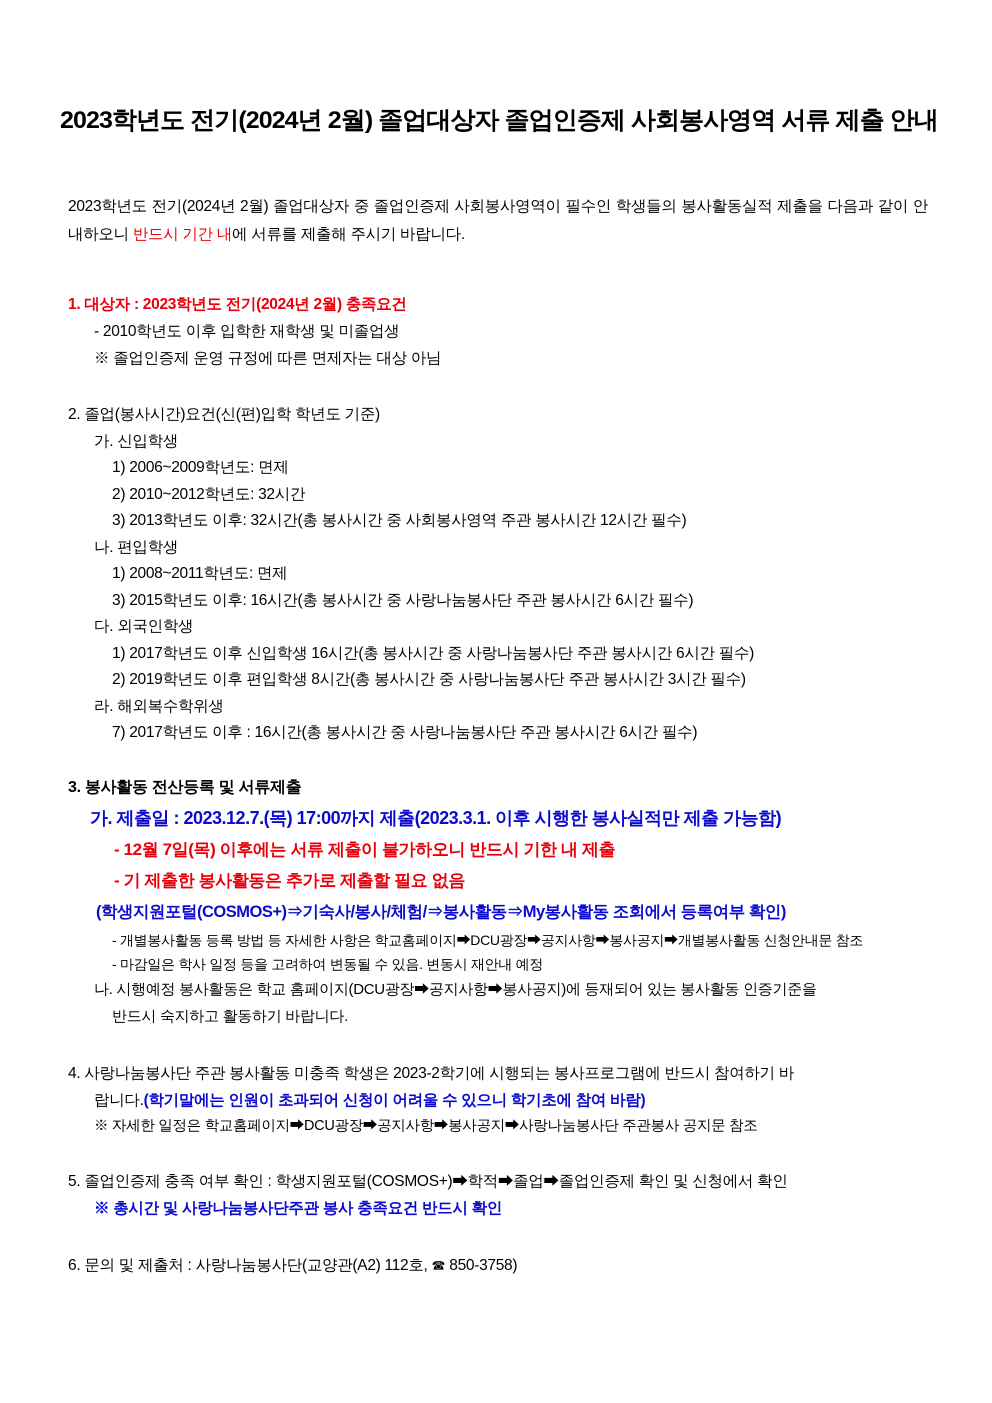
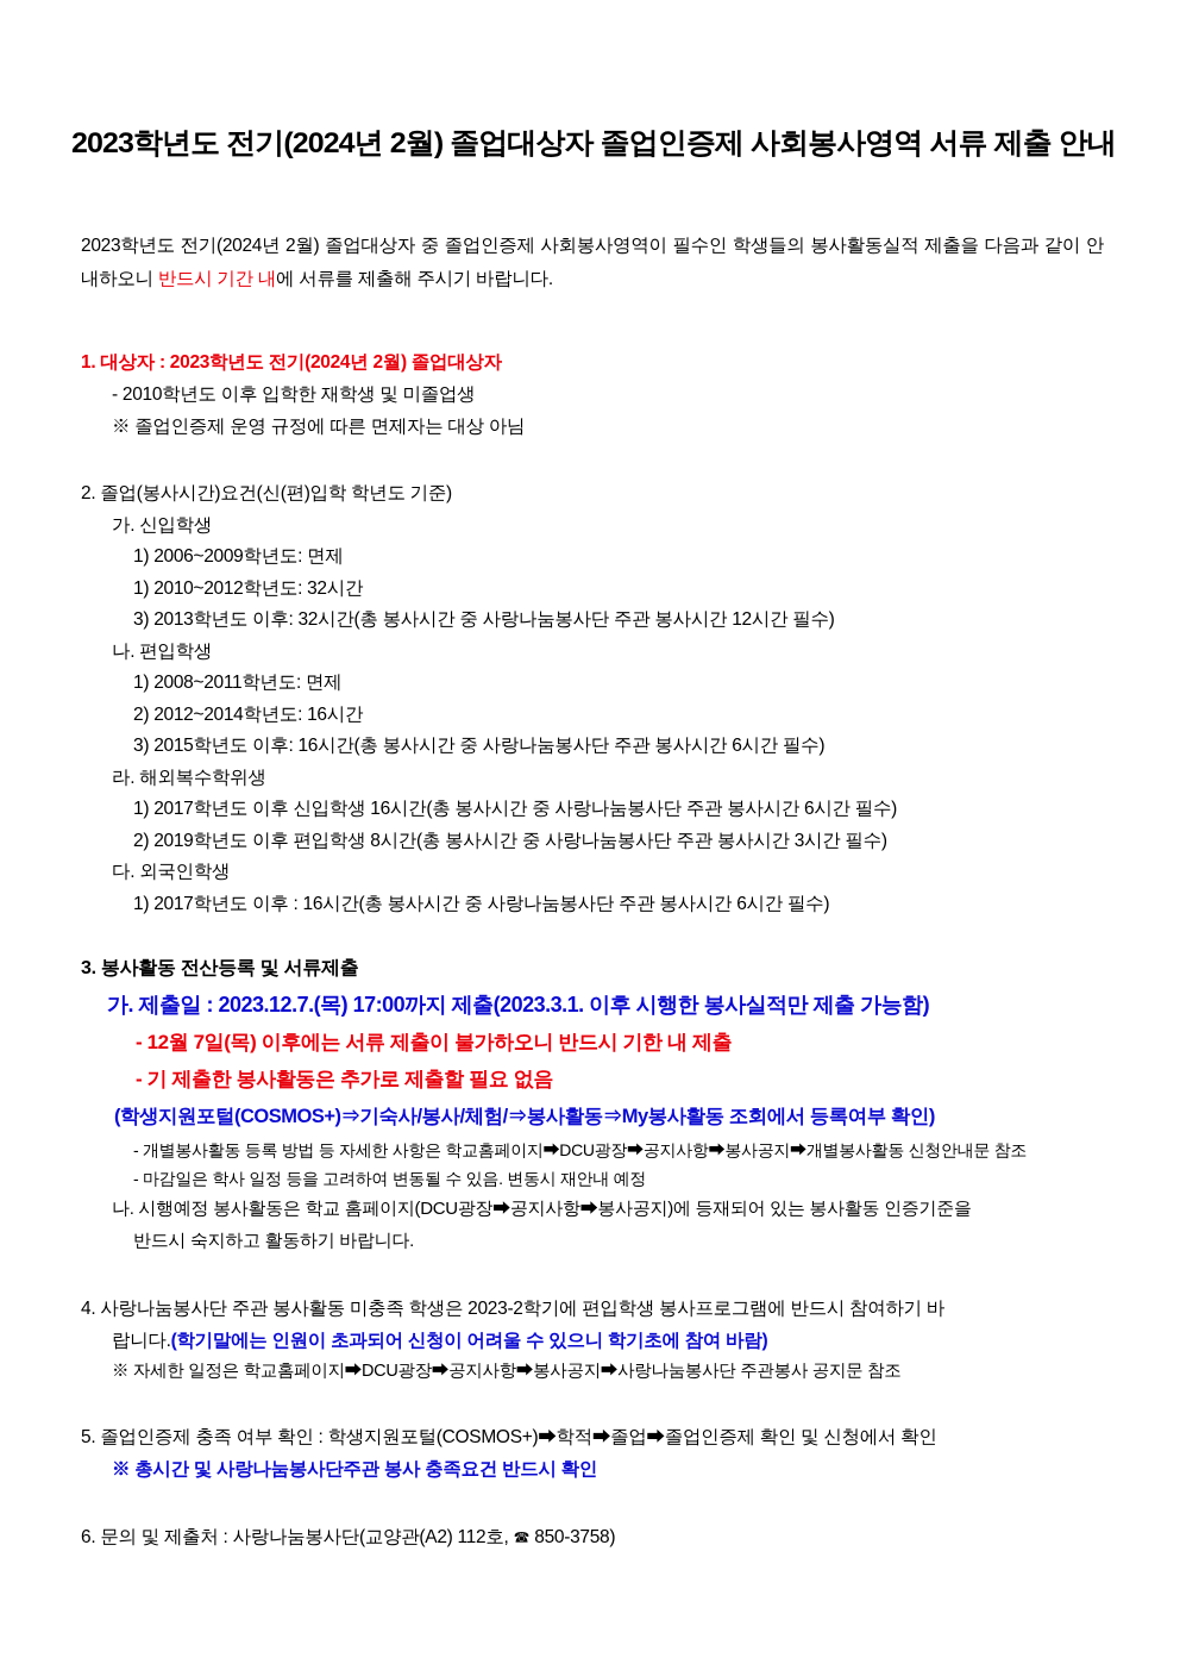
  2023학년도 전기(2024년 2월) 졸업대상자 졸업인증제 사회봉사영역 서류 제출 안내
  2023학년도 전기(2024년 2월) 졸업대상자 중 졸업인증제 사회봉사영역이 필수인 학생들의 봉사활동실적 제출을 다음과 같이 안내하오니 반드시 기간 내에 서류를 제출해 주시기 바랍니다.
- 1. 대상자 : 2023학년도 전기(2024년 2월) 충족요건
+ 1. 대상자 : 2023학년도 전기(2024년 2월) 졸업대상자
  - 2010학년도 이후 입학한 재학생 및 미졸업생
  ※ 졸업인증제 운영 규정에 따른 면제자는 대상 아님
  2. 졸업(봉사시간)요건(신(편)입학 학년도 기준)
  가. 신입학생
  1) 2006~2009학년도: 면제
- 2) 2010~2012학년도: 32시간
+ 1) 2010~2012학년도: 32시간
- 3) 2013학년도 이후: 32시간(총 봉사시간 중 사회봉사영역 주관 봉사시간 12시간 필수)
+ 3) 2013학년도 이후: 32시간(총 봉사시간 중 사랑나눔봉사단 주관 봉사시간 12시간 필수)
  나. 편입학생
  1) 2008~2011학년도: 면제
+ 2) 2012~2014학년도: 16시간
  3) 2015학년도 이후: 16시간(총 봉사시간 중 사랑나눔봉사단 주관 봉사시간 6시간 필수)
- 다. 외국인학생
+ 라. 해외복수학위생
  1) 2017학년도 이후 신입학생 16시간(총 봉사시간 중 사랑나눔봉사단 주관 봉사시간 6시간 필수)
  2) 2019학년도 이후 편입학생 8시간(총 봉사시간 중 사랑나눔봉사단 주관 봉사시간 3시간 필수)
- 라. 해외복수학위생
+ 다. 외국인학생
- 7) 2017학년도 이후 : 16시간(총 봉사시간 중 사랑나눔봉사단 주관 봉사시간 6시간 필수)
+ 1) 2017학년도 이후 : 16시간(총 봉사시간 중 사랑나눔봉사단 주관 봉사시간 6시간 필수)
  3. 봉사활동 전산등록 및 서류제출
  가. 제출일 : 2023.12.7.(목) 17:00까지 제출(2023.3.1. 이후 시행한 봉사실적만 제출 가능함)
  - 12월 7일(목) 이후에는 서류 제출이 불가하오니 반드시 기한 내 제출
  - 기 제출한 봉사활동은 추가로 제출할 필요 없음
  (학생지원포털(COSMOS+)⇒기숙사/봉사/체험/⇒봉사활동⇒My봉사활동 조회에서 등록여부 확인)
  - 개별봉사활동 등록 방법 등 자세한 사항은 학교홈페이지➡DCU광장➡공지사항➡봉사공지➡개별봉사활동 신청안내문 참조
  - 마감일은 학사 일정 등을 고려하여 변동될 수 있음. 변동시 재안내 예정
  나. 시행예정 봉사활동은 학교 홈페이지(DCU광장➡공지사항➡봉사공지)에 등재되어 있는 봉사활동 인증기준을
  반드시 숙지하고 활동하기 바랍니다.
- 4. 사랑나눔봉사단 주관 봉사활동 미충족 학생은 2023-2학기에 시행되는 봉사프로그램에 반드시 참여하기 바
+ 4. 사랑나눔봉사단 주관 봉사활동 미충족 학생은 2023-2학기에 편입학생 봉사프로그램에 반드시 참여하기 바
  랍니다.(학기말에는 인원이 초과되어 신청이 어려울 수 있으니 학기초에 참여 바람)
  ※ 자세한 일정은 학교홈페이지➡DCU광장➡공지사항➡봉사공지➡사랑나눔봉사단 주관봉사 공지문 참조
  5. 졸업인증제 충족 여부 확인 : 학생지원포털(COSMOS+)➡학적➡졸업➡졸업인증제 확인 및 신청에서 확인
  ※ 총시간 및 사랑나눔봉사단주관 봉사 충족요건 반드시 확인
  6. 문의 및 제출처 : 사랑나눔봉사단(교양관(A2) 112호, ☎ 850-3758)
